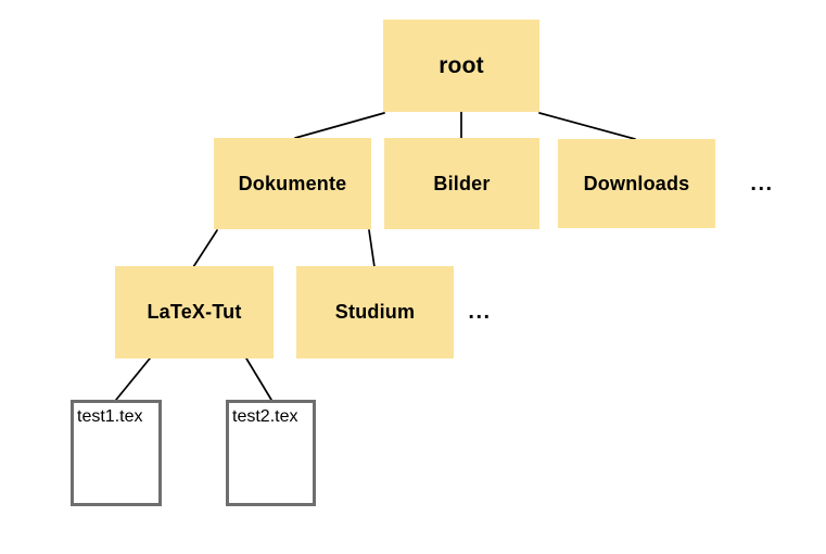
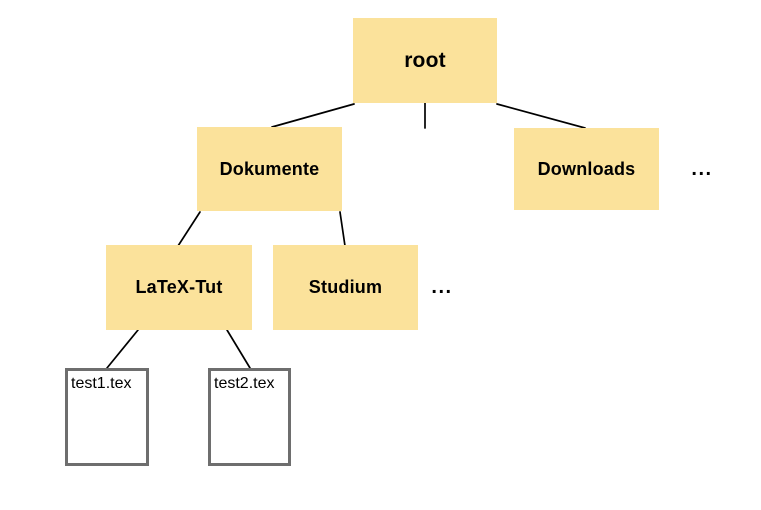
  root
  Dokumente
- Bilder
  Downloads
  ...
  LaTeX-Tut
  Studium
  ...
  test1.tex
  test2.tex
